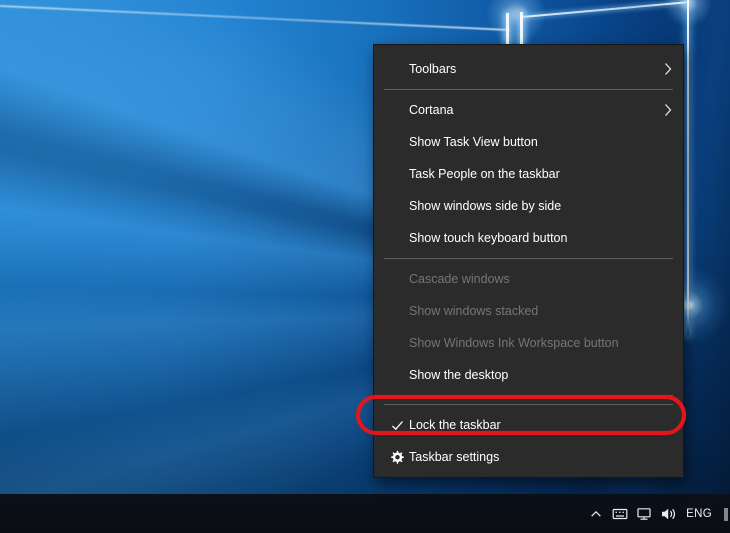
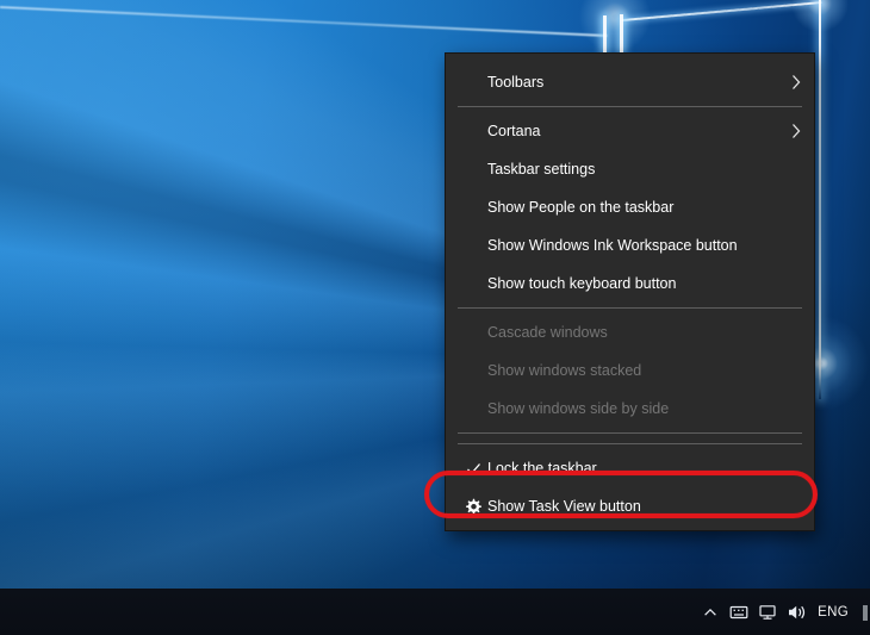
  ENG
  Toolbars
  Cortana
- Show Task View button
+ Taskbar settings
- Task People on the taskbar
+ Show People on the taskbar
- Show windows side by side
+ Show Windows Ink Workspace button
  Show touch keyboard button
  Cascade windows
  Show windows stacked
- Show Windows Ink Workspace button
+ Show windows side by side
- Show the desktop
  Lock the taskbar
- Taskbar settings
+ Show Task View button
